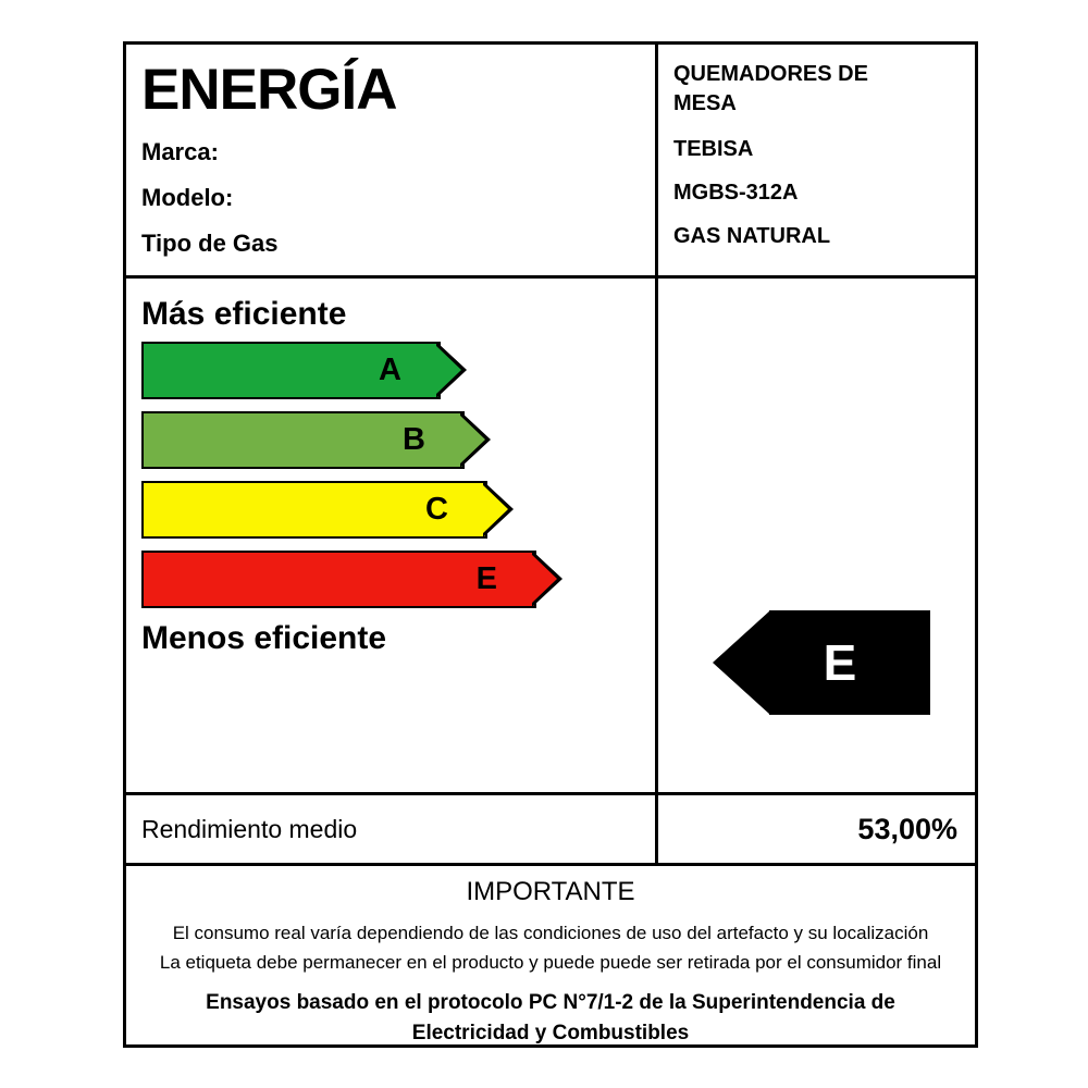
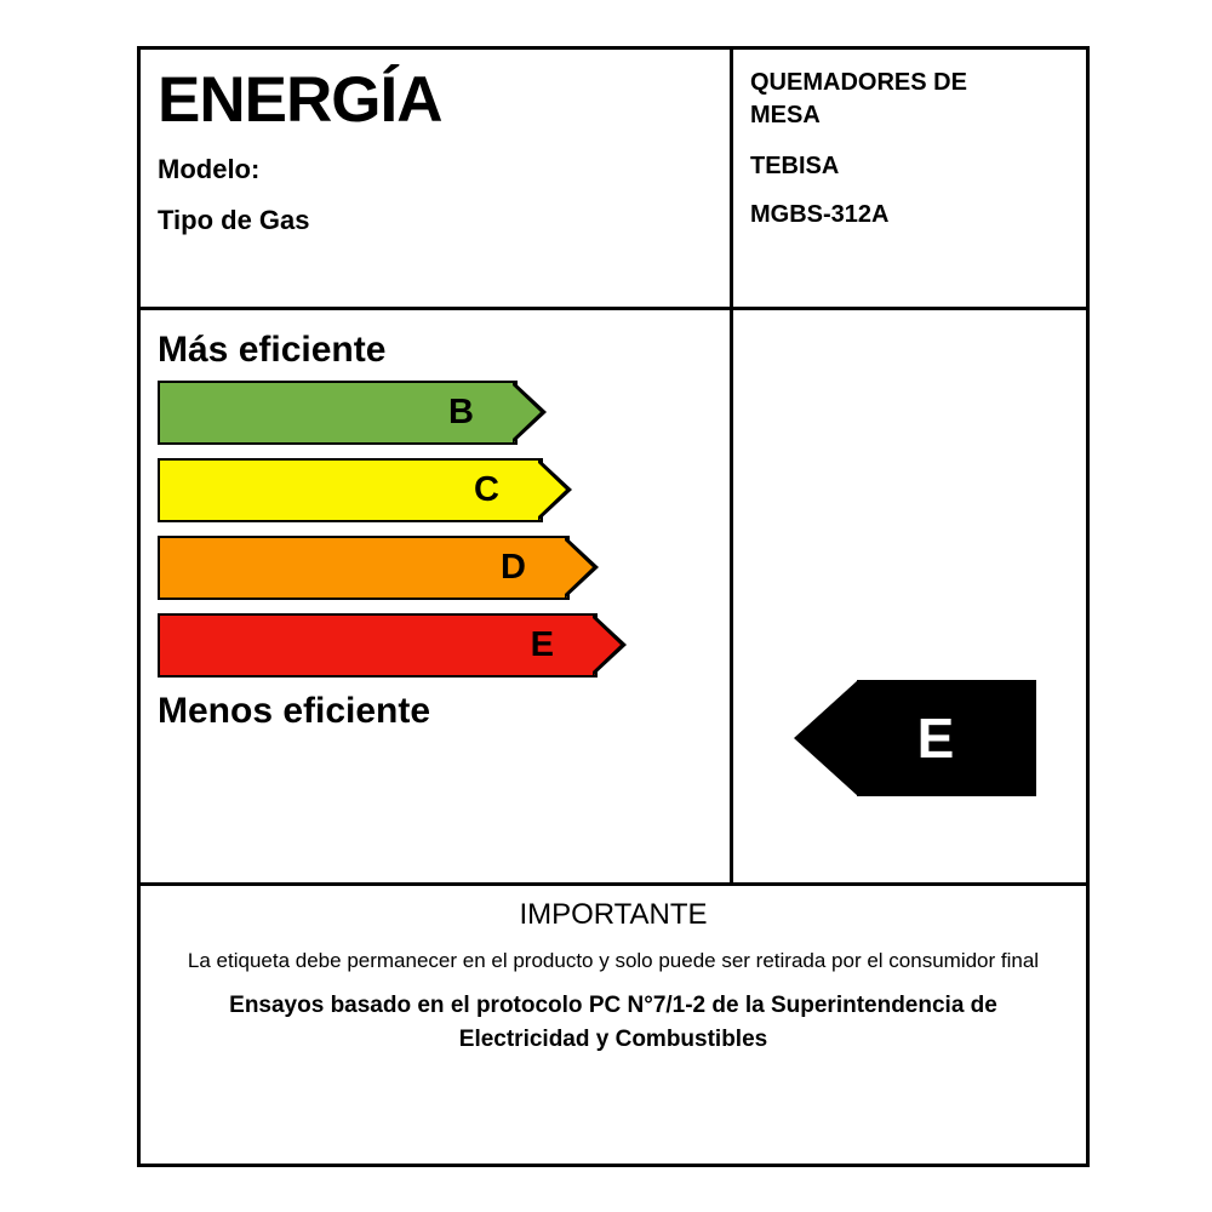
  ENERGÍA
- Marca:
  Modelo:
  Tipo de Gas
  QUEMADORES DE
  MESA
  TEBISA
  MGBS-312A
- GAS NATURAL
  Más eficiente
- A
  B
  C
+ D
  E
  Menos eficiente
  E
- Rendimiento medio
- 53,00%
  IMPORTANTE
- El consumo real varía dependiendo de las condiciones de uso del artefacto y su localización
- La etiqueta debe permanecer en el producto y puede puede ser retirada por el consumidor final
+ La etiqueta debe permanecer en el producto y solo puede ser retirada por el consumidor final
  Ensayos basado en el protocolo PC N°7/1-2 de la Superintendencia de
  Electricidad y Combustibles
